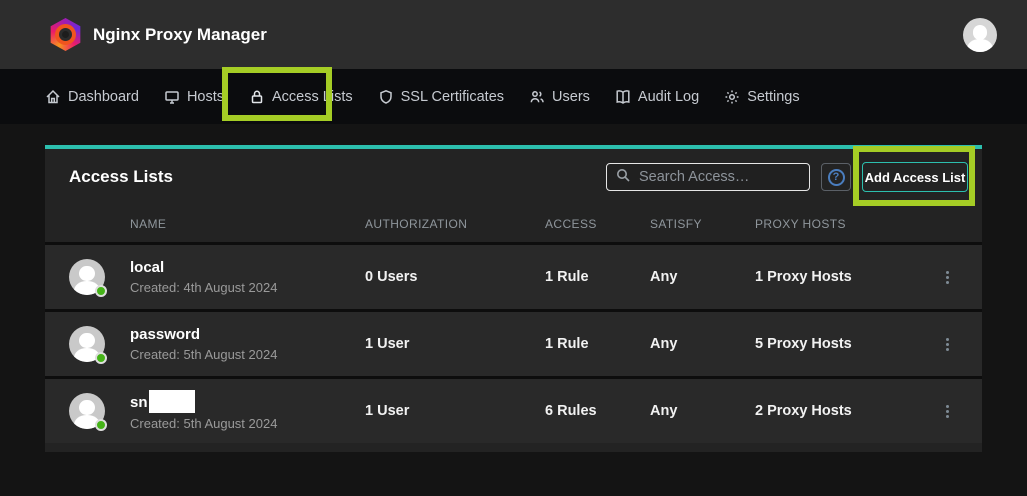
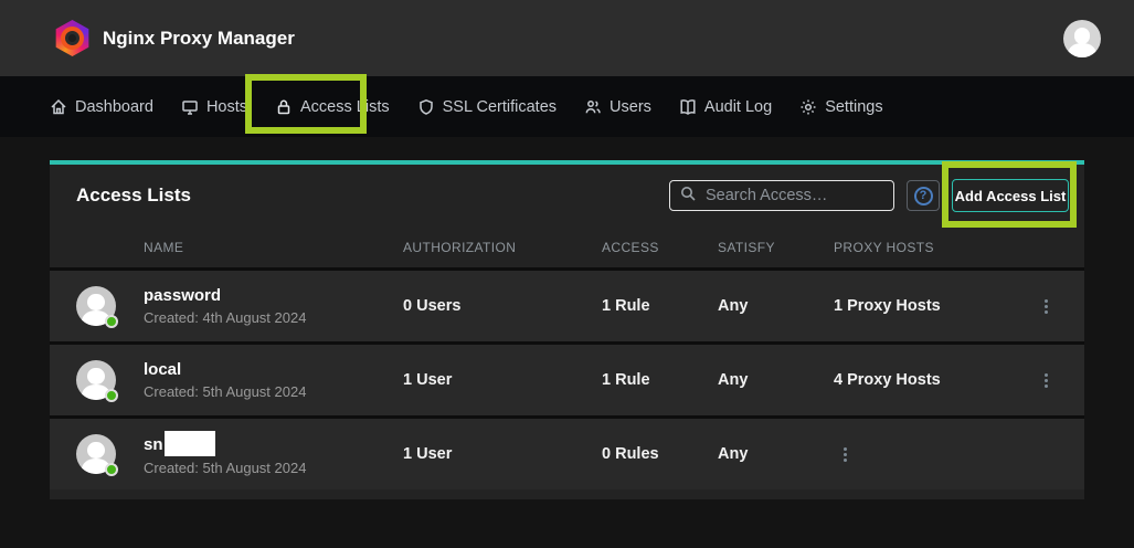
  Nginx Proxy Manager
  Dashboard
  Hosts
  Access Lists
  SSL Certificates
  Users
  Audit Log
  Settings
  Access Lists
  Search Access…
  ?
  Add Access List
  NAME
  AUTHORIZATION
  ACCESS
  SATISFY
  PROXY HOSTS
- local
+ password
  Created: 4th August 2024
  0 Users
  1 Rule
  Any
  1 Proxy Hosts
- password
+ local
  Created: 5th August 2024
  1 User
  1 Rule
  Any
- 5 Proxy Hosts
+ 4 Proxy Hosts
  sn
  Created: 5th August 2024
  1 User
- 6 Rules
+ 0 Rules
  Any
- 2 Proxy Hosts
